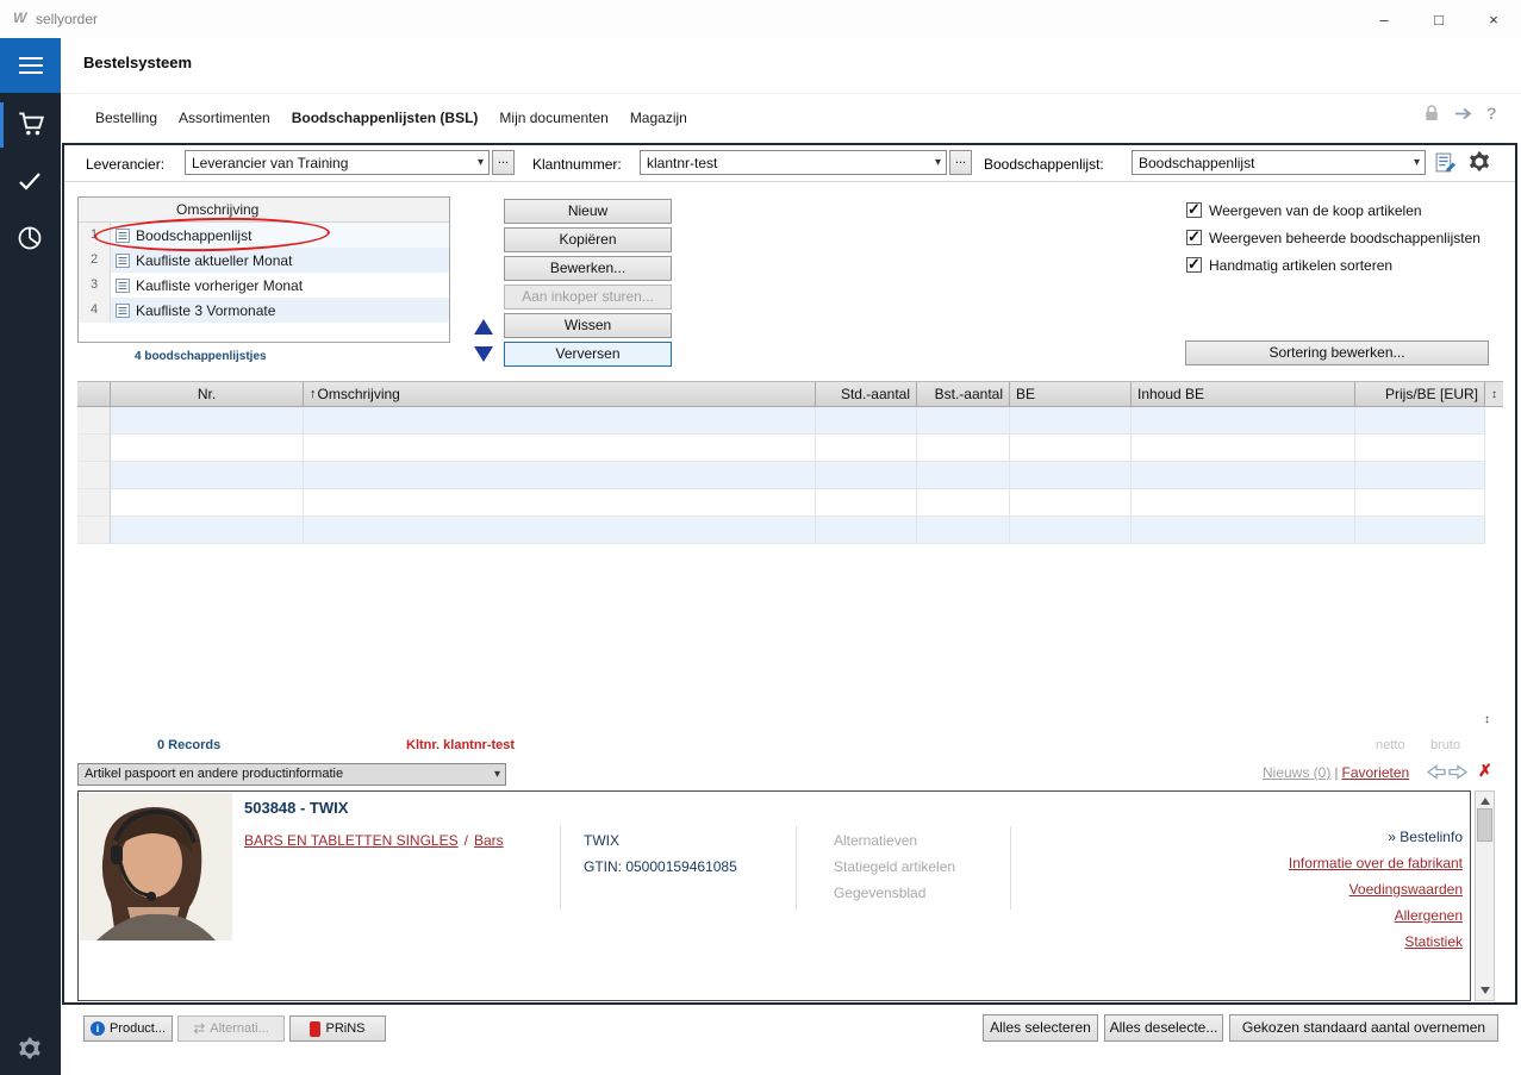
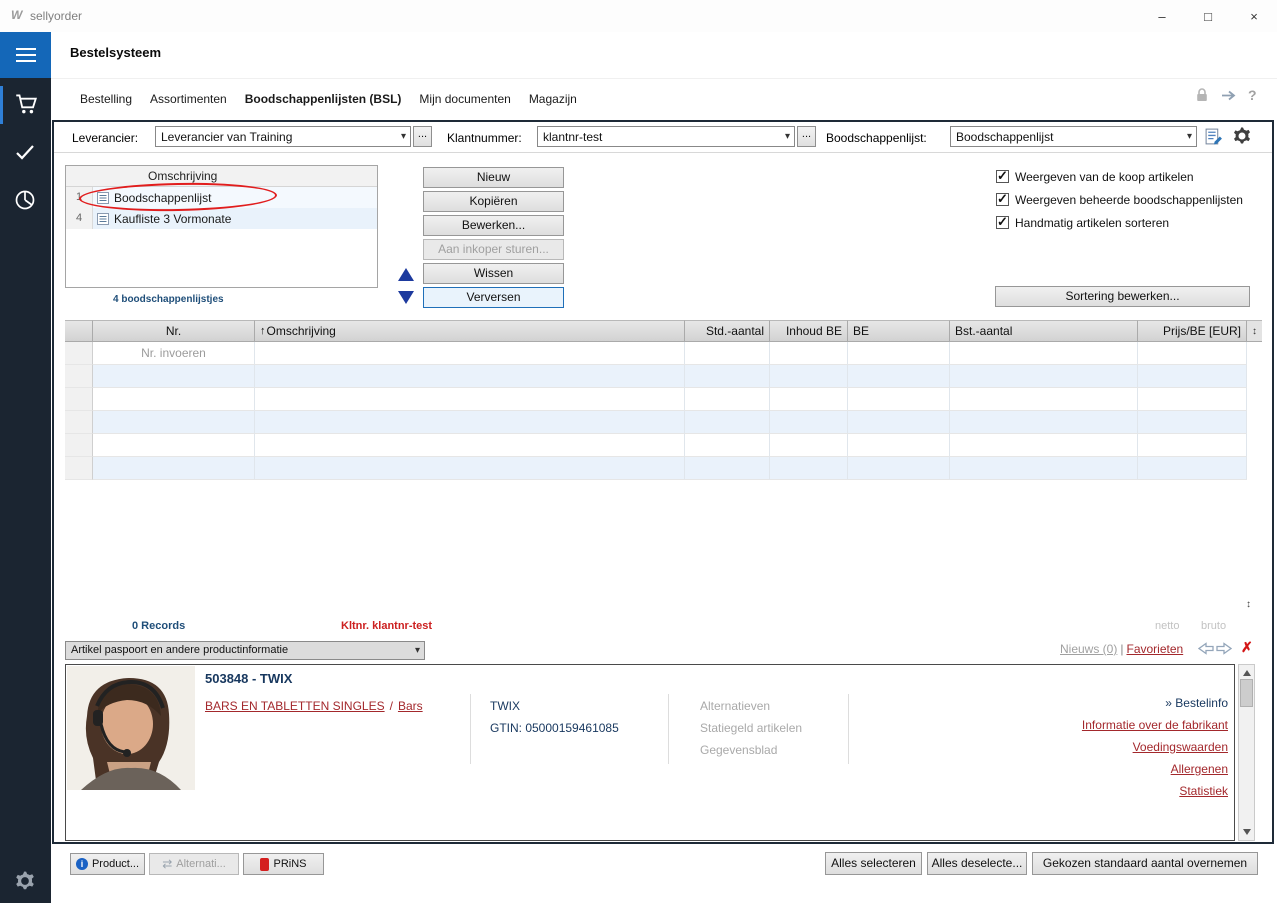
  W
  sellyorder
  –
  □
  ×
  Bestelsysteem
  Bestelling
  Assortimenten
  Boodschappenlijsten (BSL)
  Mijn documenten
  Magazijn
  ?
  Leverancier:
  Leverancier van Training
  ▾
  ...
  Klantnummer:
  klantnr-test
  ▾
  ...
  Boodschappenlijst:
  Boodschappenlijst
  ▾
  Omschrijving
  1
  Boodschappenlijst
- 2
- Kaufliste aktueller Monat
- 3
- Kaufliste vorheriger Monat
  4
  Kaufliste 3 Vormonate
  4 boodschappenlijstjes
  Nieuw
  Kopiëren
  Bewerken...
  Aan inkoper sturen...
  Wissen
  Verversen
  Weergeven van de koop artikelen
  Weergeven beheerde boodschappenlijsten
  Handmatig artikelen sorteren
  Sortering bewerken...
  Nr.
  ↑
  Omschrijving
  Std.-aantal
- Bst.-aantal
+ Inhoud BE
  BE
- Inhoud BE
+ Bst.-aantal
  Prijs/BE [EUR]
  ↕
+ Nr. invoeren
  ↕
  0 Records
  Kltnr. klantnr-test
  netto
  bruto
  Artikel paspoort en andere productinformatie
  ▾
  Nieuws (0)
  |
  Favorieten
  ✗
  503848 - TWIX
  BARS EN TABLETTEN SINGLES
  /
  Bars
  TWIX
  GTIN: 05000159461085
  Alternatieven
  Statiegeld artikelen
  Gegevensblad
  » Bestelinfo
  Informatie over de fabrikant
  Voedingswaarden
  Allergenen
  Statistiek
  i
  Product...
  ⇄
  Alternati...
  PRiNS
  Alles selecteren
  Alles deselecte...
  Gekozen standaard aantal overnemen
